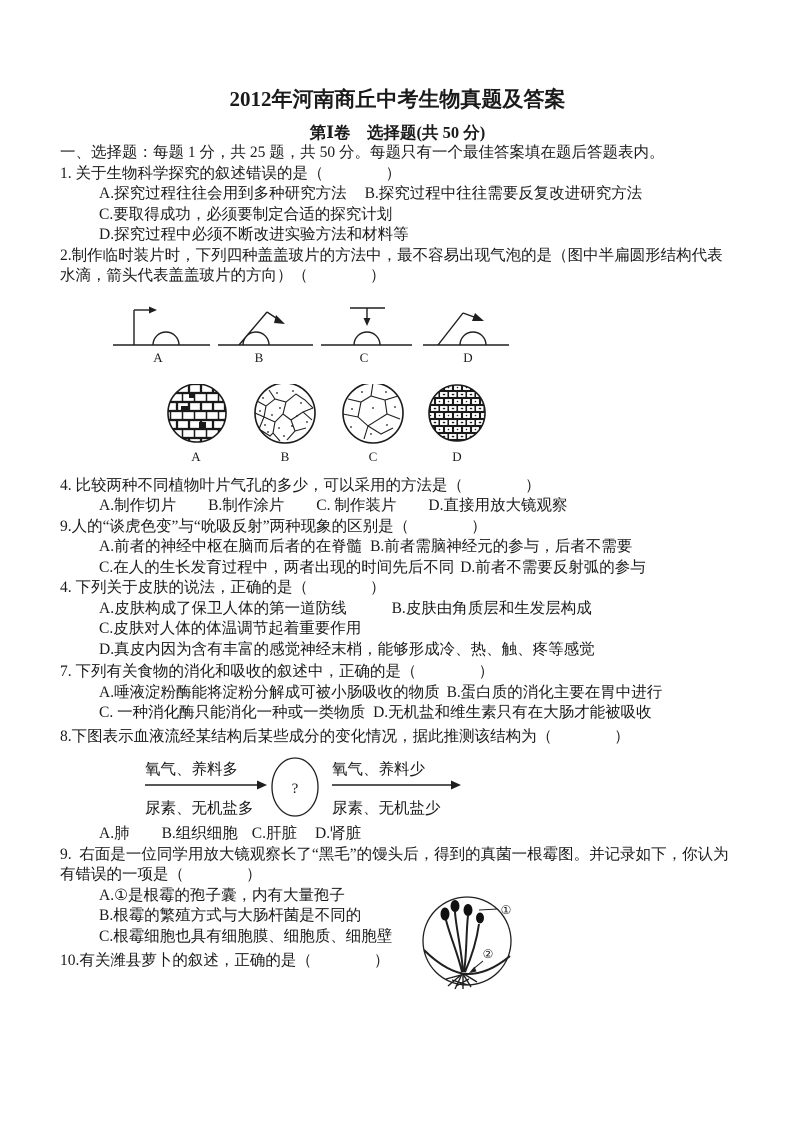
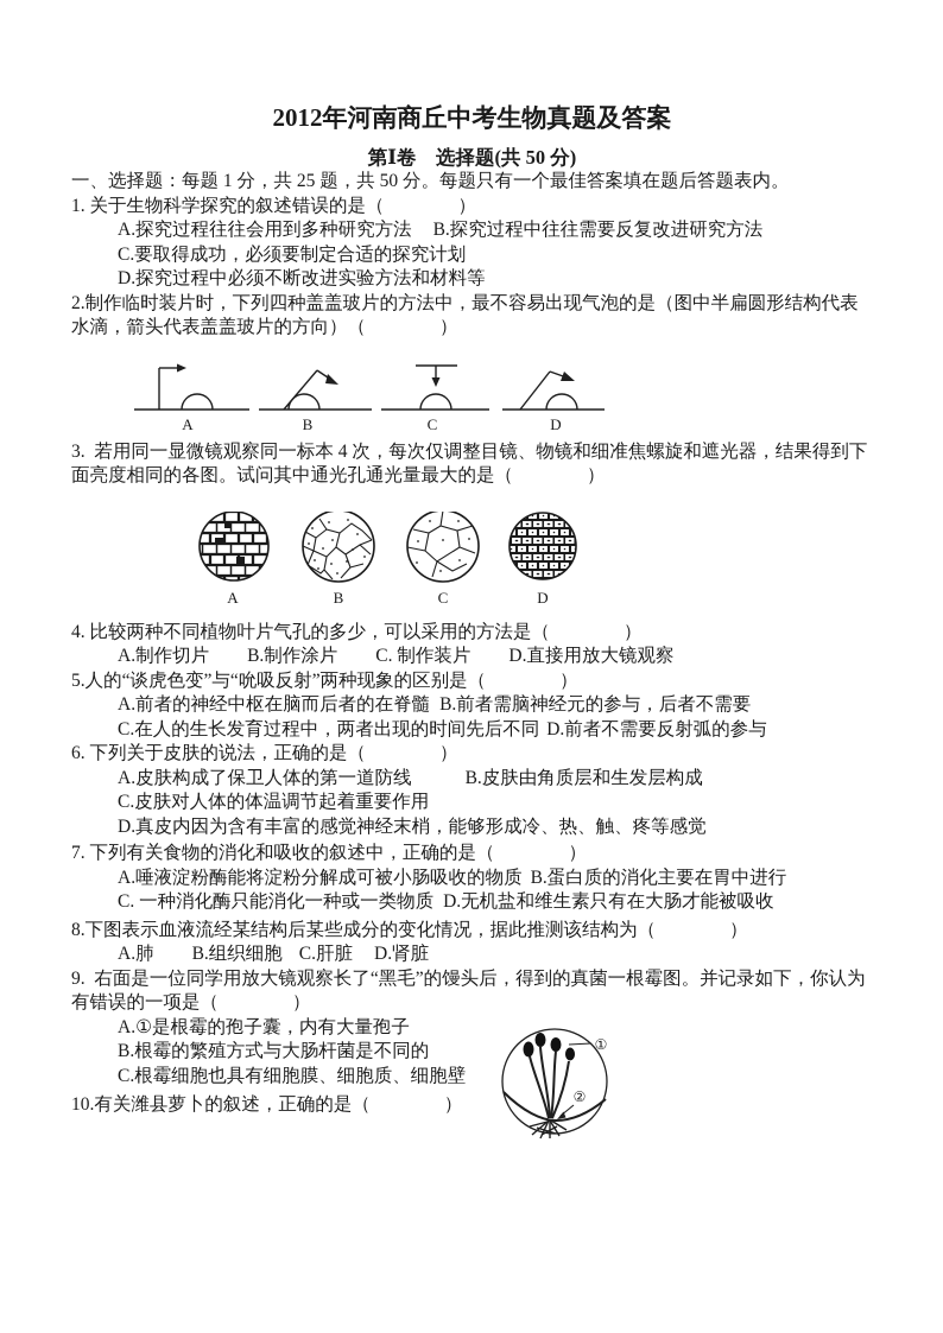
  2012年河南商丘中考生物真题及答案
  第Ⅰ卷 选择题(共 50 分)
  一、选择题：每题 1 分，共 25 题，共 50 分。每题只有一个最佳答案填在题后答题表内。
  1. 关于生物科学探究的叙述错误的是（ ）
  A.探究过程往往会用到多种研究方法 B.探究过程中往往需要反复改进研究方法
  C.要取得成功，必须要制定合适的探究计划
  D.探究过程中必须不断改进实验方法和材料等
  2.制作临时装片时，下列四种盖盖玻片的方法中，最不容易出现气泡的是（图中半扁圆形结构代表水滴，箭头代表盖盖玻片的方向）（ ）
  A
  B
  C
  D
+ 3. 若用同一显微镜观察同一标本 4 次，每次仅调整目镜、物镜和细准焦螺旋和遮光器，结果得到下面亮度相同的各图。试问其中通光孔通光量最大的是（ ）
  A
  B
  C
  D
  4. 比较两种不同植物叶片气孔的多少，可以采用的方法是（ ）
  A.制作切片 B.制作涂片 C. 制作装片 D.直接用放大镜观察
- 9.人的“谈虎色变”与“吮吸反射”两种现象的区别是（ ）
+ 5.人的“谈虎色变”与“吮吸反射”两种现象的区别是（ ）
  A.前者的神经中枢在脑而后者的在脊髓 B.前者需脑神经元的参与，后者不需要
  C.在人的生长发育过程中，两者出现的时间先后不同 D.前者不需要反射弧的参与
- 4. 下列关于皮肤的说法，正确的是（ ）
+ 6. 下列关于皮肤的说法，正确的是（ ）
  A.皮肤构成了保卫人体的第一道防线 B.皮肤由角质层和生发层构成
  C.皮肤对人体的体温调节起着重要作用
  D.真皮内因为含有丰富的感觉神经末梢，能够形成冷、热、触、疼等感觉
  7. 下列有关食物的消化和吸收的叙述中，正确的是（ ）
  A.唾液淀粉酶能将淀粉分解成可被小肠吸收的物质 B.蛋白质的消化主要在胃中进行
  C. 一种消化酶只能消化一种或一类物质 D.无机盐和维生素只有在大肠才能被吸收
  8.下图表示血液流经某结构后某些成分的变化情况，据此推测该结构为（ ）
- 氧气、养料多
- 尿素、无机盐多
- ?
- 氧气、养料少
- 尿素、无机盐少
  A.肺 B.组织细胞 C.肝脏 D.肾脏
  9. 右面是一位同学用放大镜观察长了“黑毛”的馒头后，得到的真菌一根霉图。并记录如下，你认为有错误的一项是（ ）
  A.①是根霉的孢子囊，内有大量孢子
  B.根霉的繁殖方式与大肠杆菌是不同的
  C.根霉细胞也具有细胞膜、细胞质、细胞壁
  ①
  ②
  10.有关潍县萝卜的叙述，正确的是（ ）
